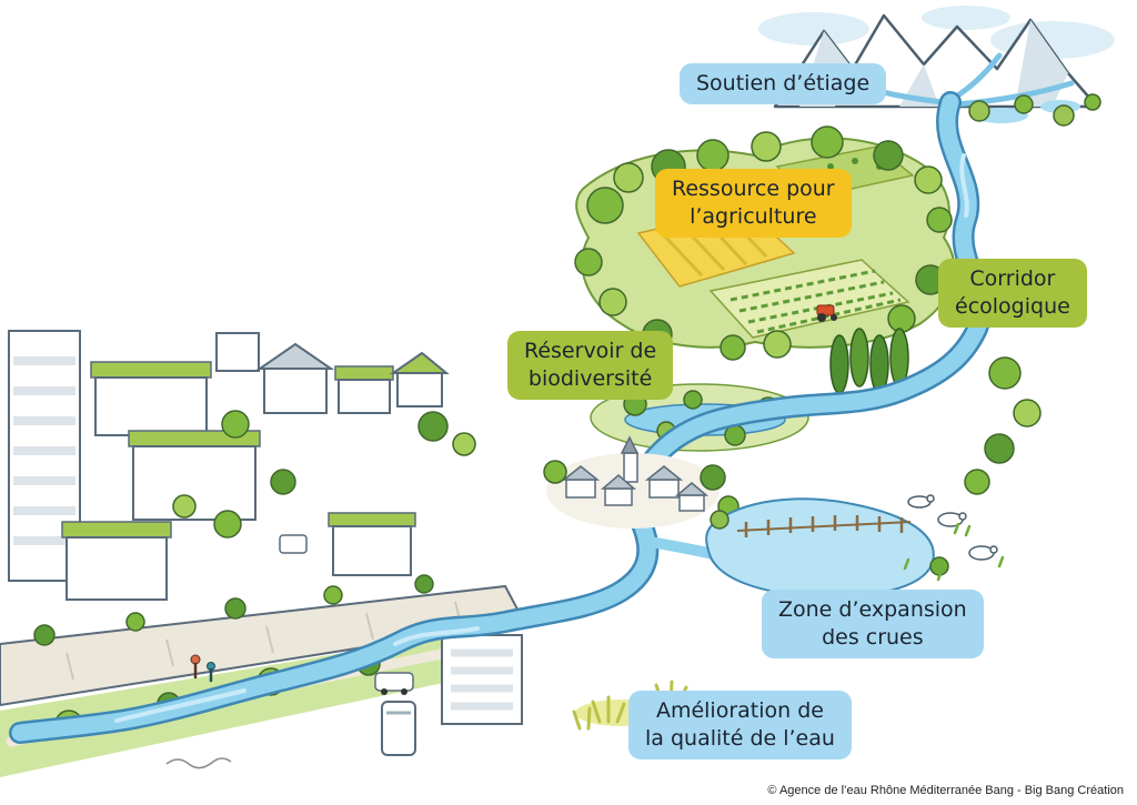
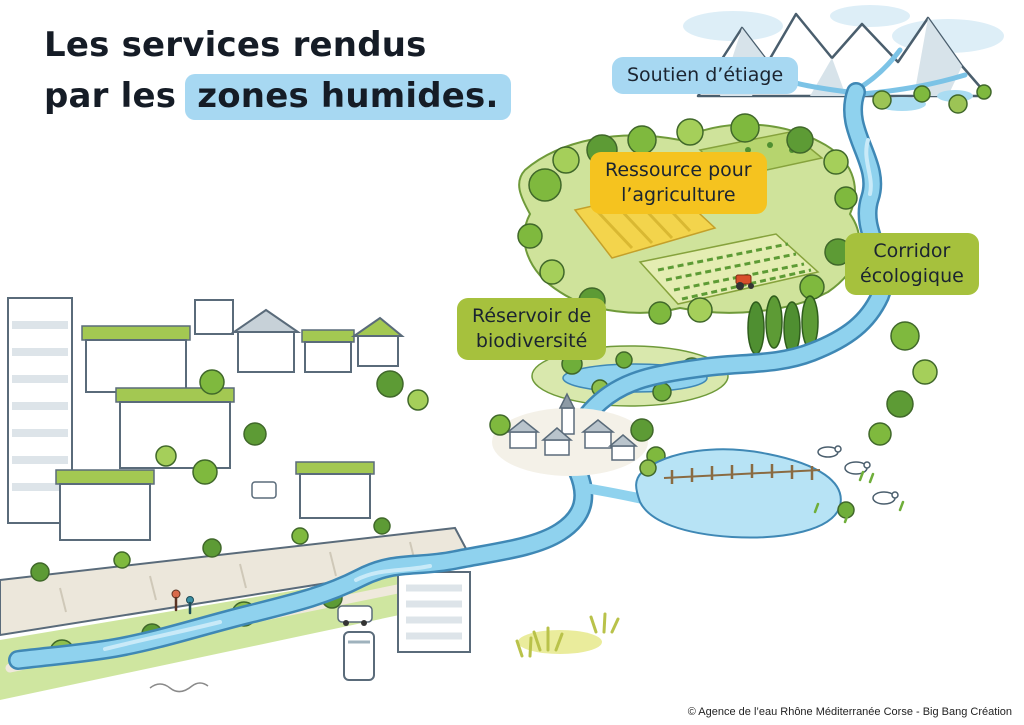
+ Les services rendus
+ par les zones humides.
  Soutien d’étiage
  Ressource pour
  l’agriculture
  Corridor
  écologique
  Réservoir de
  biodiversité
- Zone d’expansion
- des crues
- Amélioration de
- la qualité de l’eau
- © Agence de l’eau Rhône Méditerranée Bang - Big Bang Création
+ © Agence de l’eau Rhône Méditerranée Corse - Big Bang Création
